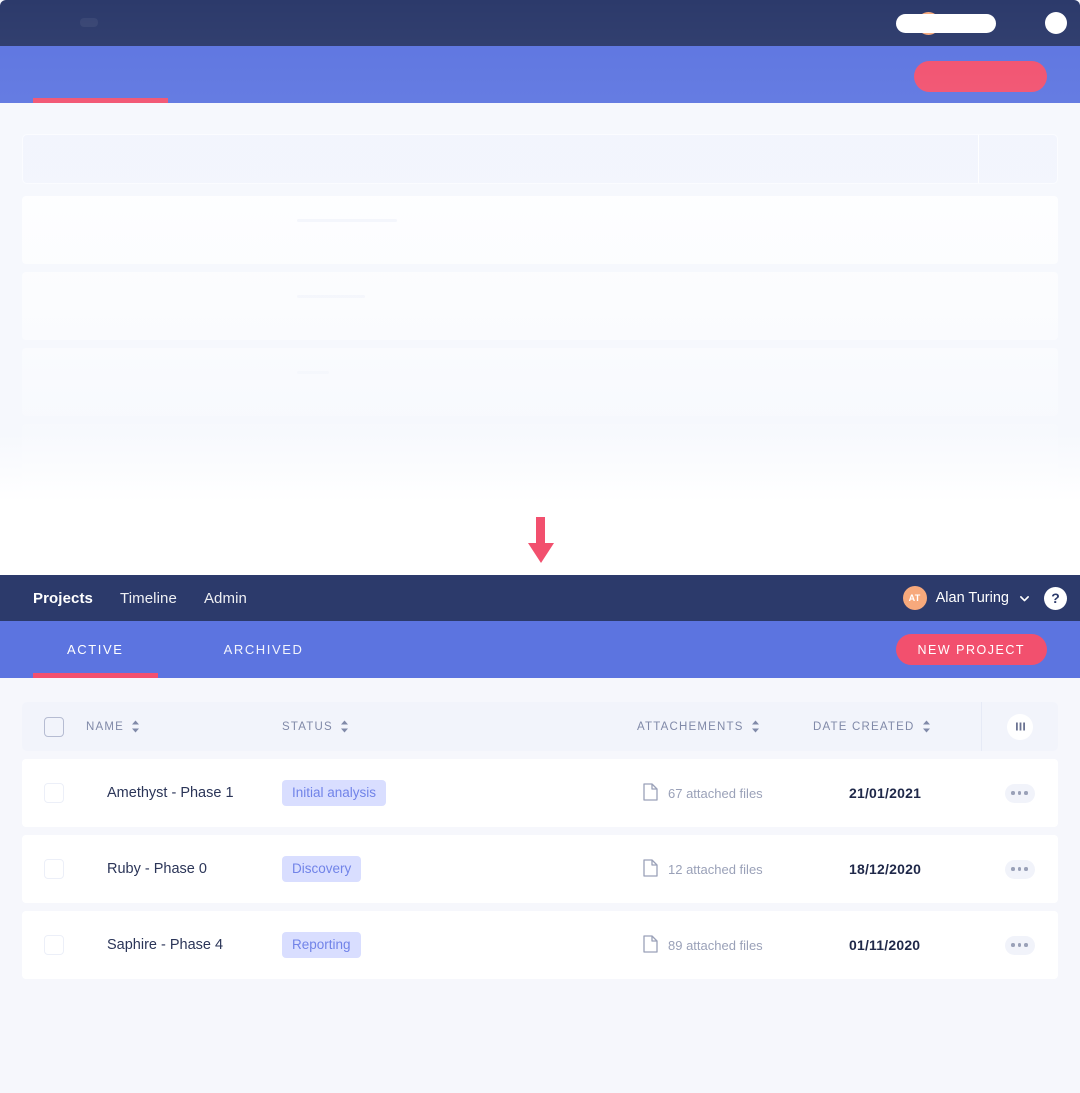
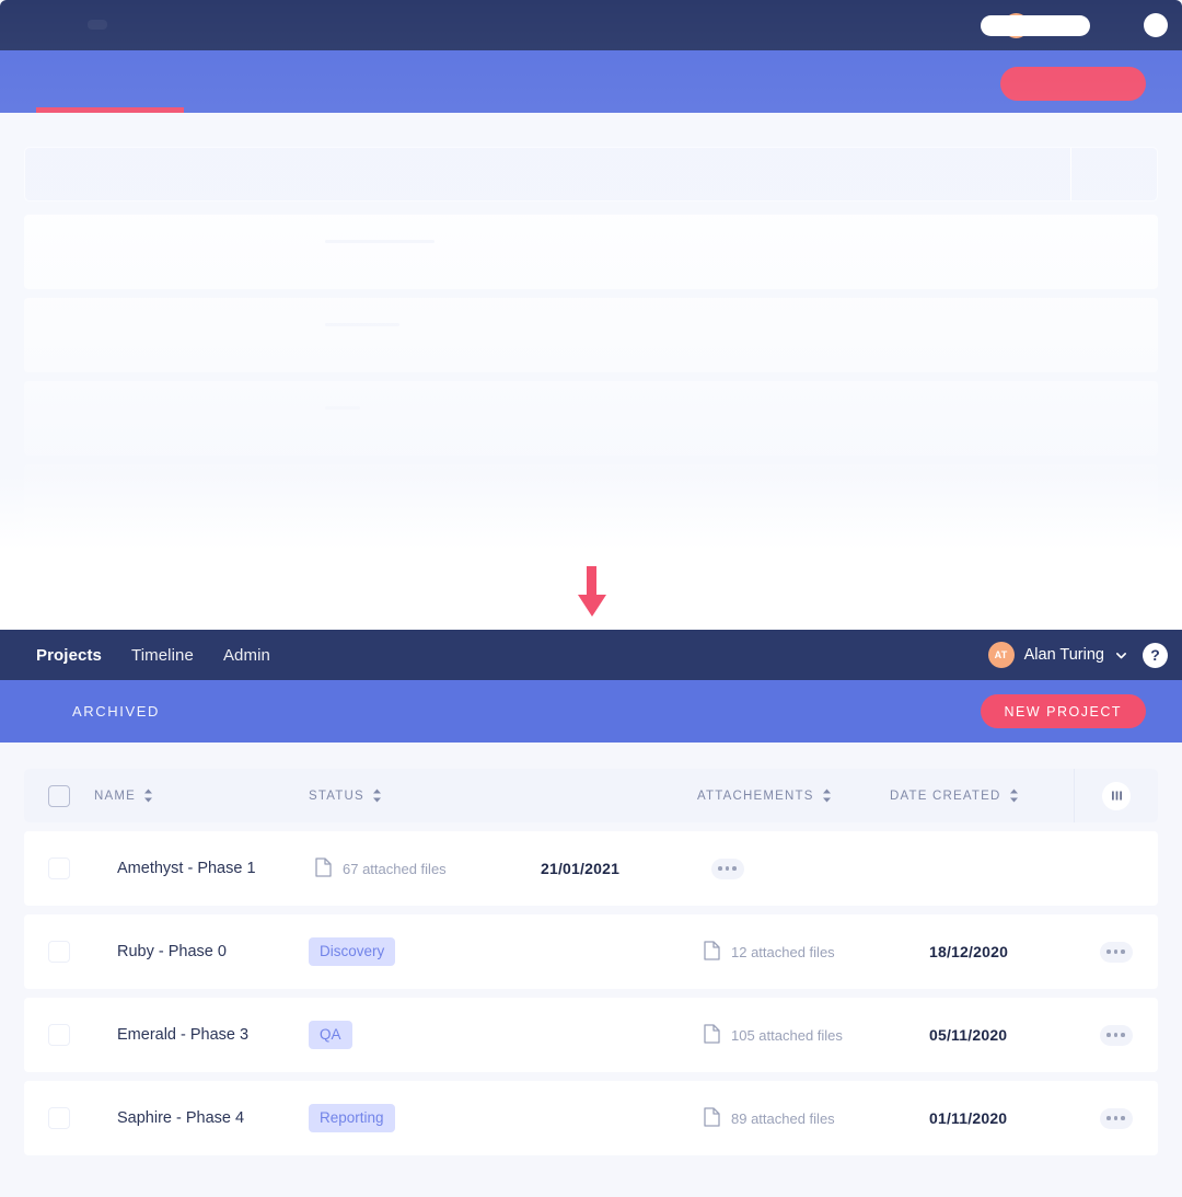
  Projects
  Timeline
  Admin
  AT
  Alan Turing
  ?
- ACTIVE
  ARCHIVED
  NEW PROJECT
  NAME
  STATUS
  ATTACHEMENTS
  DATE CREATED
  Amethyst - Phase 1
- Initial analysis
  67 attached files
  21/01/2021
  Ruby - Phase 0
  Discovery
  12 attached files
  18/12/2020
+ Emerald - Phase 3
+ QA
+ 105 attached files
+ 05/11/2020
  Saphire - Phase 4
  Reporting
  89 attached files
  01/11/2020
